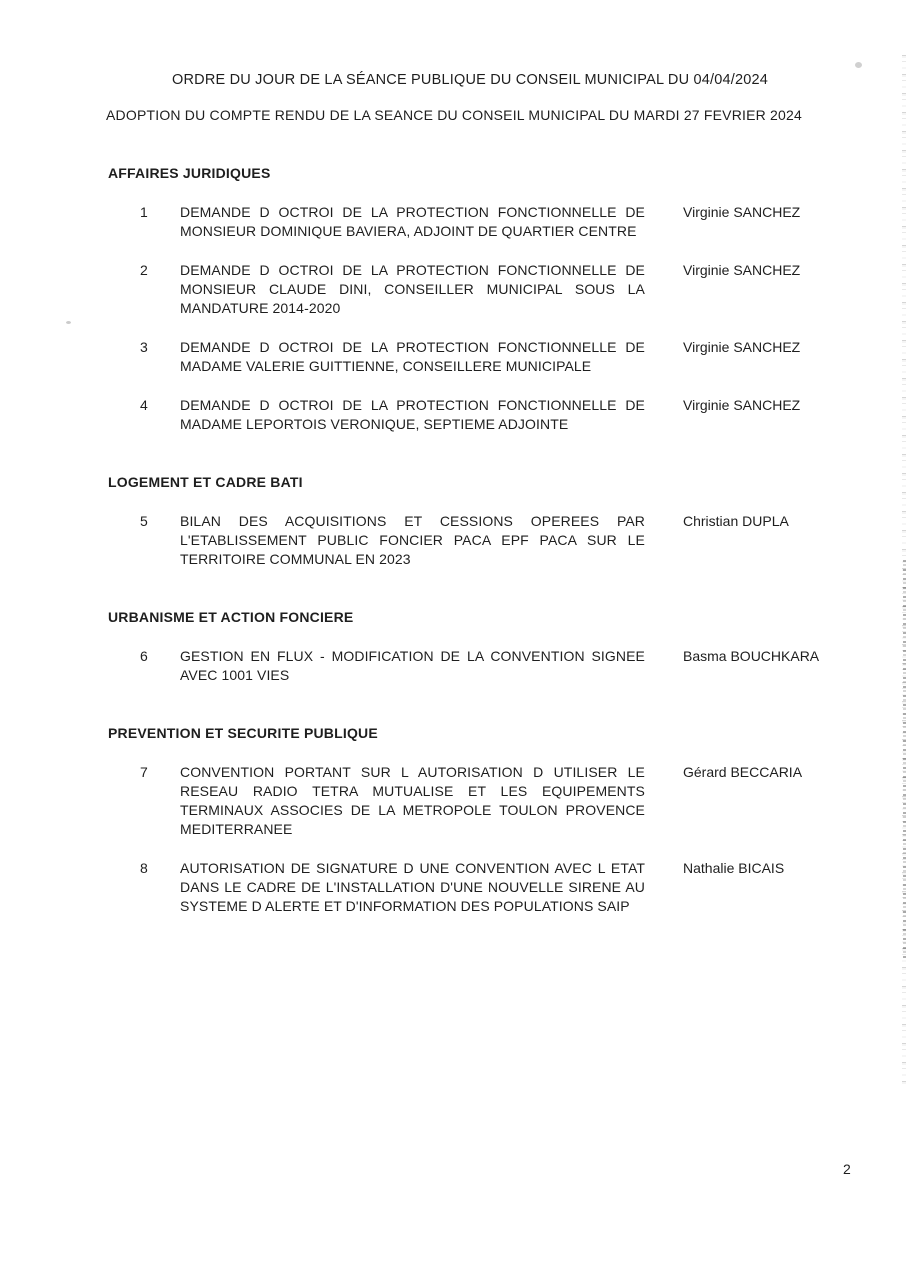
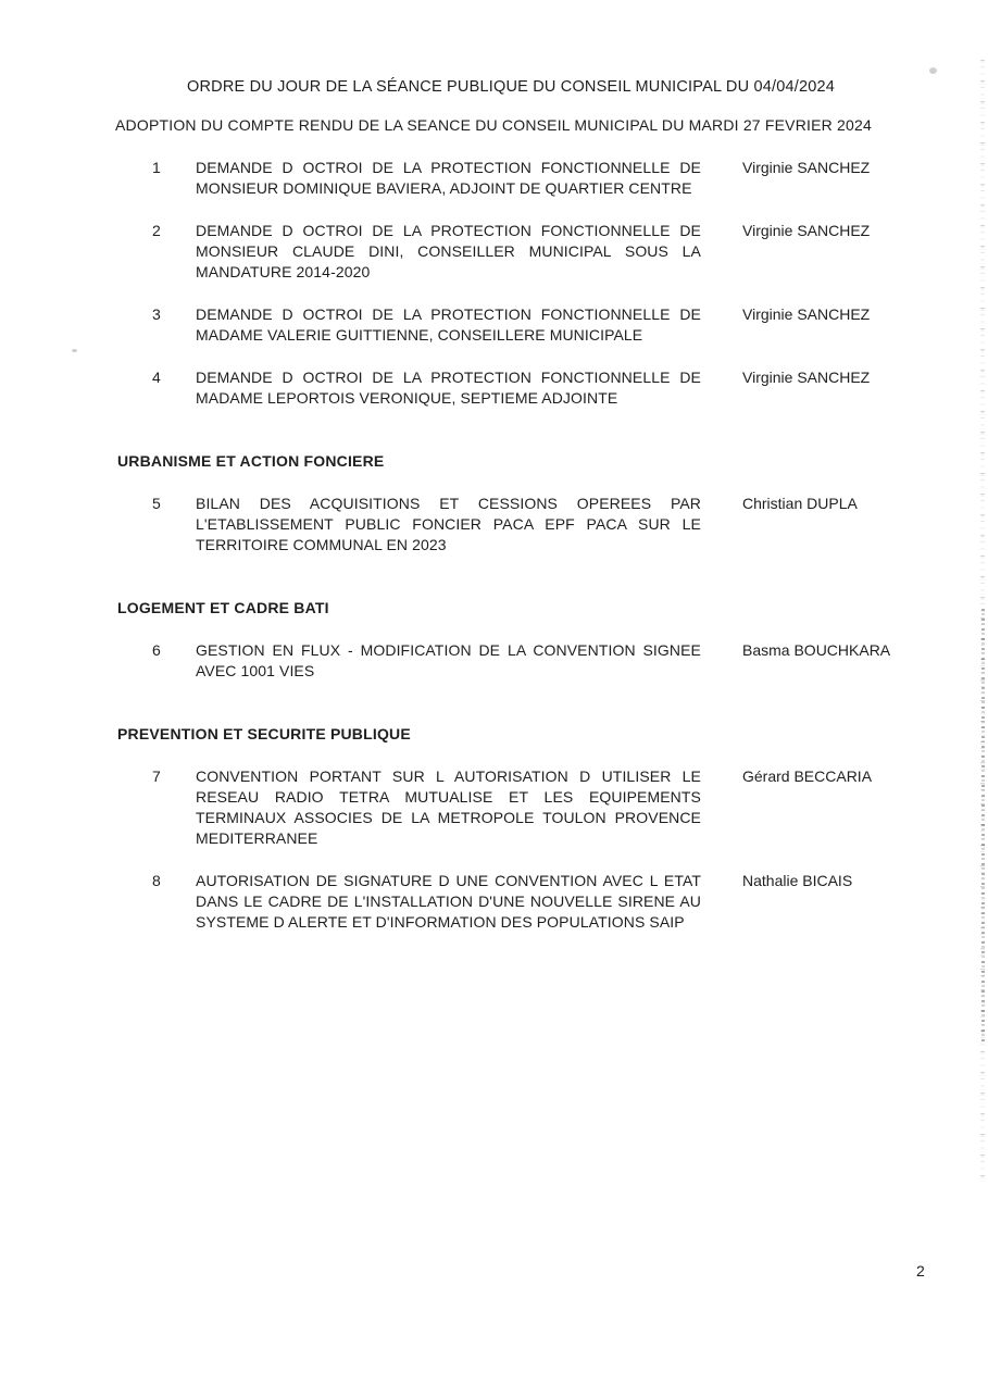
  ORDRE DU JOUR DE LA SÉANCE PUBLIQUE DU CONSEIL MUNICIPAL DU 04/04/2024
  ADOPTION DU COMPTE RENDU DE LA SEANCE DU CONSEIL MUNICIPAL DU MARDI 27 FEVRIER 2024
- AFFAIRES JURIDIQUES
  1
  DEMANDE D OCTROI DE LA PROTECTION FONCTIONNELLE DE MONSIEUR DOMINIQUE BAVIERA, ADJOINT DE QUARTIER CENTRE
  Virginie SANCHEZ
  2
  DEMANDE D OCTROI DE LA PROTECTION FONCTIONNELLE DE MONSIEUR CLAUDE DINI, CONSEILLER MUNICIPAL SOUS LA MANDATURE 2014-2020
  Virginie SANCHEZ
  3
  DEMANDE D OCTROI DE LA PROTECTION FONCTIONNELLE DE MADAME VALERIE GUITTIENNE, CONSEILLERE MUNICIPALE
  Virginie SANCHEZ
  4
  DEMANDE D OCTROI DE LA PROTECTION FONCTIONNELLE DE MADAME LEPORTOIS VERONIQUE, SEPTIEME ADJOINTE
  Virginie SANCHEZ
- LOGEMENT ET CADRE BATI
+ URBANISME ET ACTION FONCIERE
  5
  BILAN DES ACQUISITIONS ET CESSIONS OPEREES PAR L'ETABLISSEMENT PUBLIC FONCIER PACA EPF PACA SUR LE TERRITOIRE COMMUNAL EN 2023
  Christian DUPLA
- URBANISME ET ACTION FONCIERE
+ LOGEMENT ET CADRE BATI
  6
  GESTION EN FLUX - MODIFICATION DE LA CONVENTION SIGNEE AVEC 1001 VIES
  Basma BOUCHKARA
  PREVENTION ET SECURITE PUBLIQUE
  7
  CONVENTION PORTANT SUR L AUTORISATION D UTILISER LE RESEAU RADIO TETRA MUTUALISE ET LES EQUIPEMENTS TERMINAUX ASSOCIES DE LA METROPOLE TOULON PROVENCE MEDITERRANEE
  Gérard BECCARIA
  8
  AUTORISATION DE SIGNATURE D UNE CONVENTION AVEC L ETAT DANS LE CADRE DE L'INSTALLATION D'UNE NOUVELLE SIRENE AU SYSTEME D ALERTE ET D'INFORMATION DES POPULATIONS SAIP
  Nathalie BICAIS
  2
